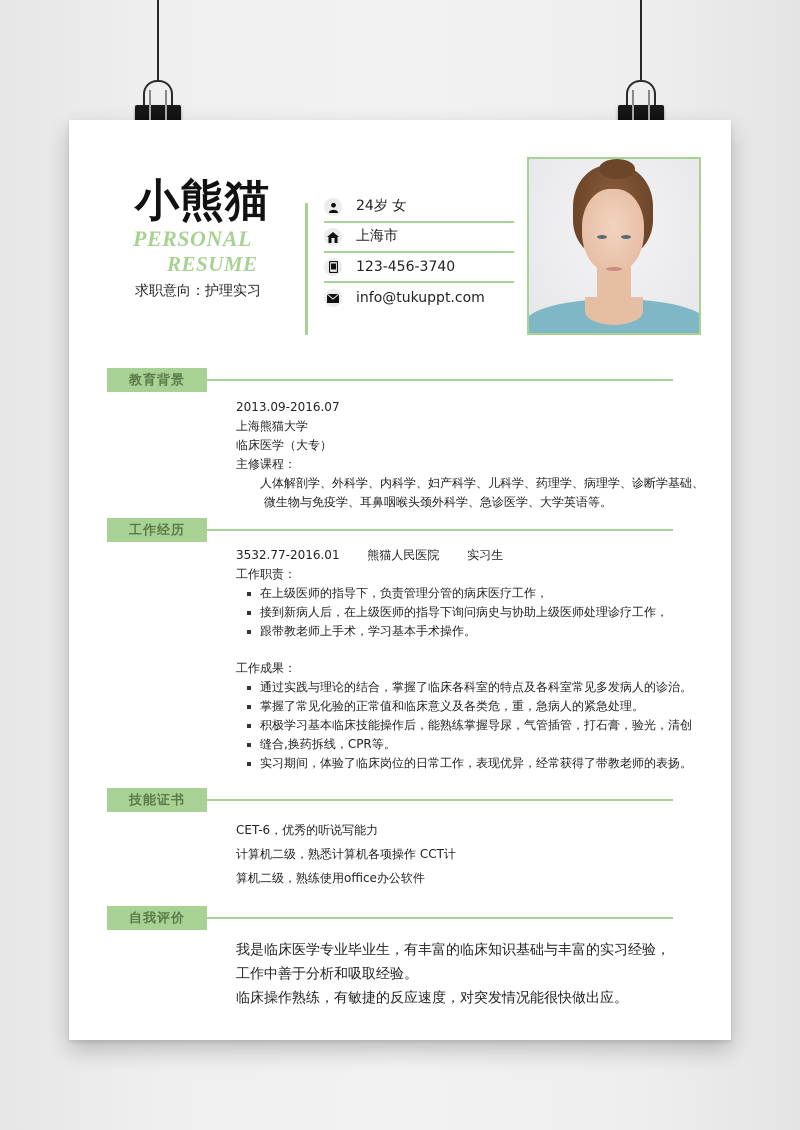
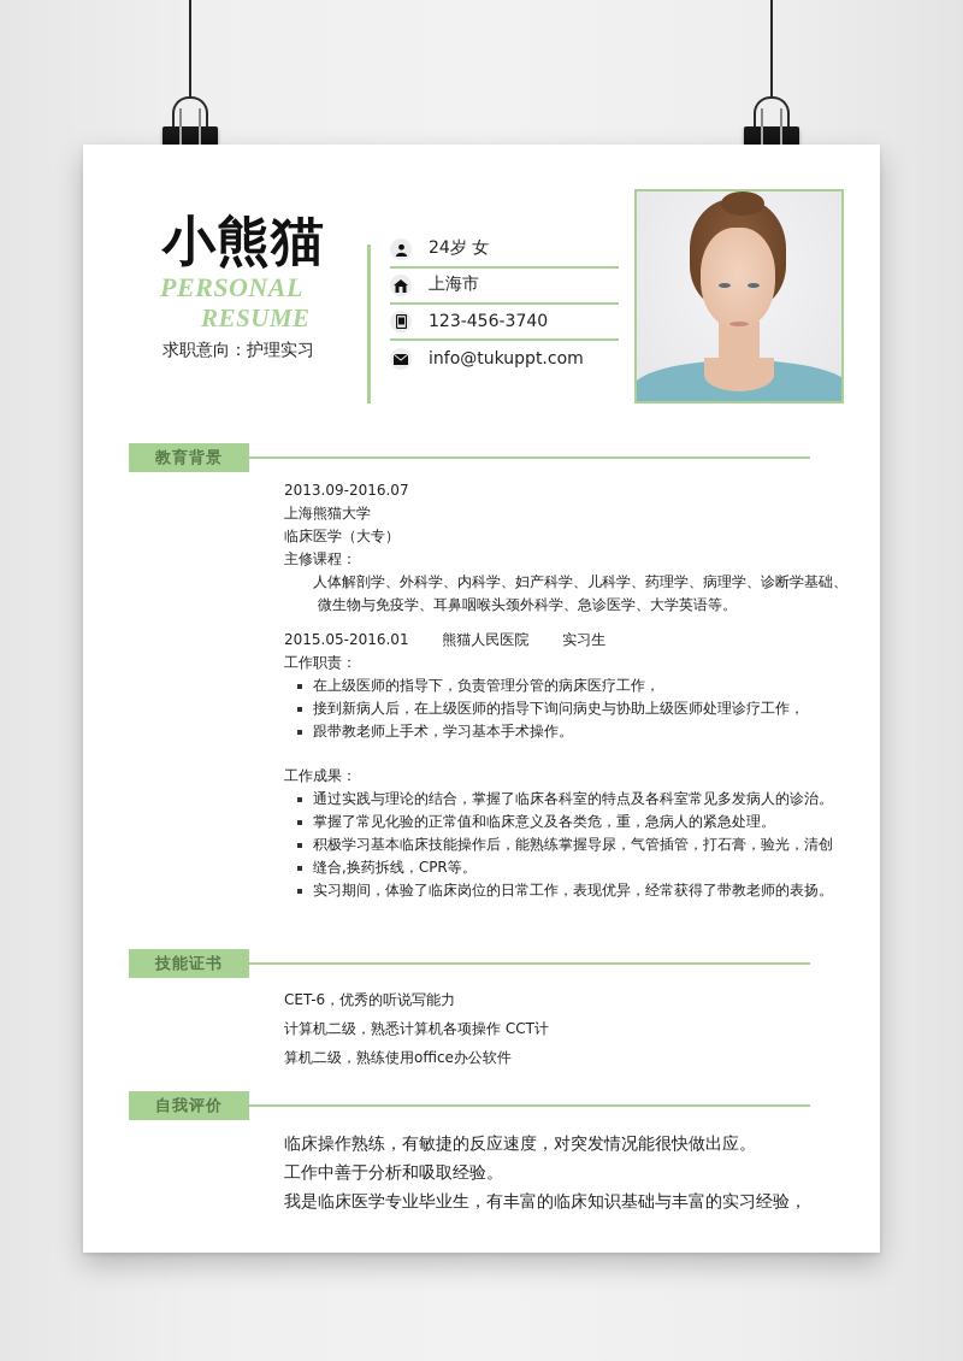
  小熊猫
  PERSONAL
  RESUME
  求职意向：护理实习
  24岁 女
  上海市
  123-456-3740
  info@tukuppt.com
  教育背景
  2013.09-2016.07
  上海熊猫大学
  临床医学（大专）
  主修课程：
  人体解剖学、外科学、内科学、妇产科学、儿科学、药理学、病理学、诊断学基础、
  微生物与免疫学、耳鼻咽喉头颈外科学、急诊医学、大学英语等。
- 工作经历
- 3532.77-2016.01 熊猫人民医院 实习生
+ 2015.05-2016.01 熊猫人民医院 实习生
  工作职责：
  在上级医师的指导下，负责管理分管的病床医疗工作，
  接到新病人后，在上级医师的指导下询问病史与协助上级医师处理诊疗工作，
  跟带教老师上手术，学习基本手术操作。
  工作成果：
  通过实践与理论的结合，掌握了临床各科室的特点及各科室常见多发病人的诊治。
  掌握了常见化验的正常值和临床意义及各类危，重，急病人的紧急处理。
  积极学习基本临床技能操作后，能熟练掌握导尿，气管插管，打石膏，验光，清创
  缝合,换药拆线，CPR等。
  实习期间，体验了临床岗位的日常工作，表现优异，经常获得了带教老师的表扬。
  技能证书
  CET-6，优秀的听说写能力
  计算机二级，熟悉计算机各项操作 CCT计
  算机二级，熟练使用office办公软件
  自我评价
- 我是临床医学专业毕业生，有丰富的临床知识基础与丰富的实习经验，
+ 临床操作熟练，有敏捷的反应速度，对突发情况能很快做出应。
  工作中善于分析和吸取经验。
- 临床操作熟练，有敏捷的反应速度，对突发情况能很快做出应。
+ 我是临床医学专业毕业生，有丰富的临床知识基础与丰富的实习经验，
